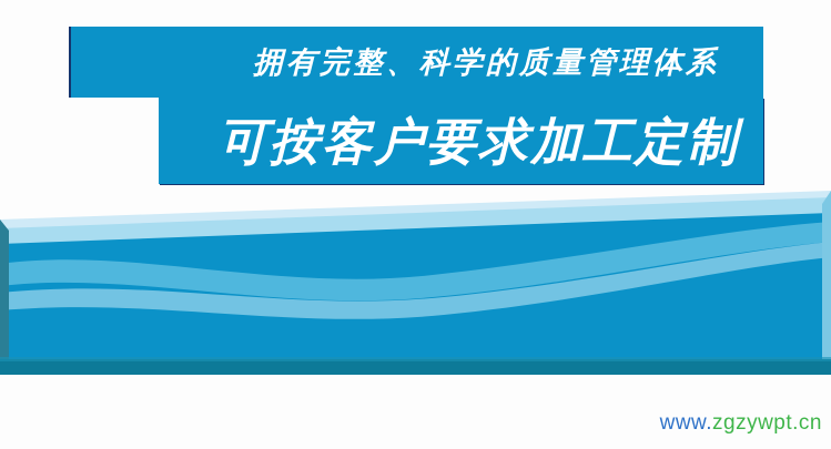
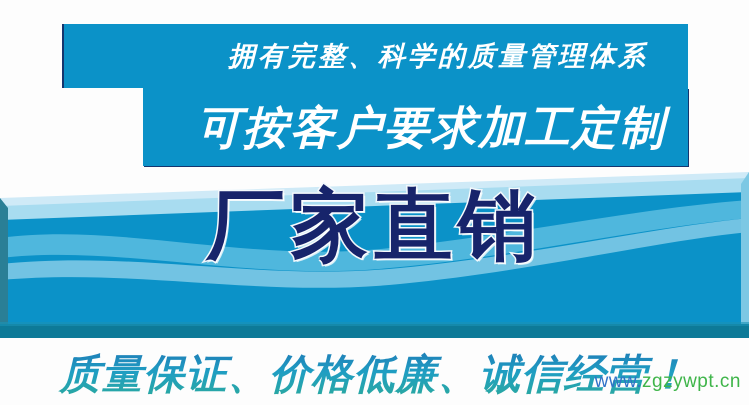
  拥有完整、科学的质量管理体系
  可按客户要求加工定制
+ 厂家直销
+ 质量保证、价格低廉、诚信经营！
  www.zgzywpt.cn
